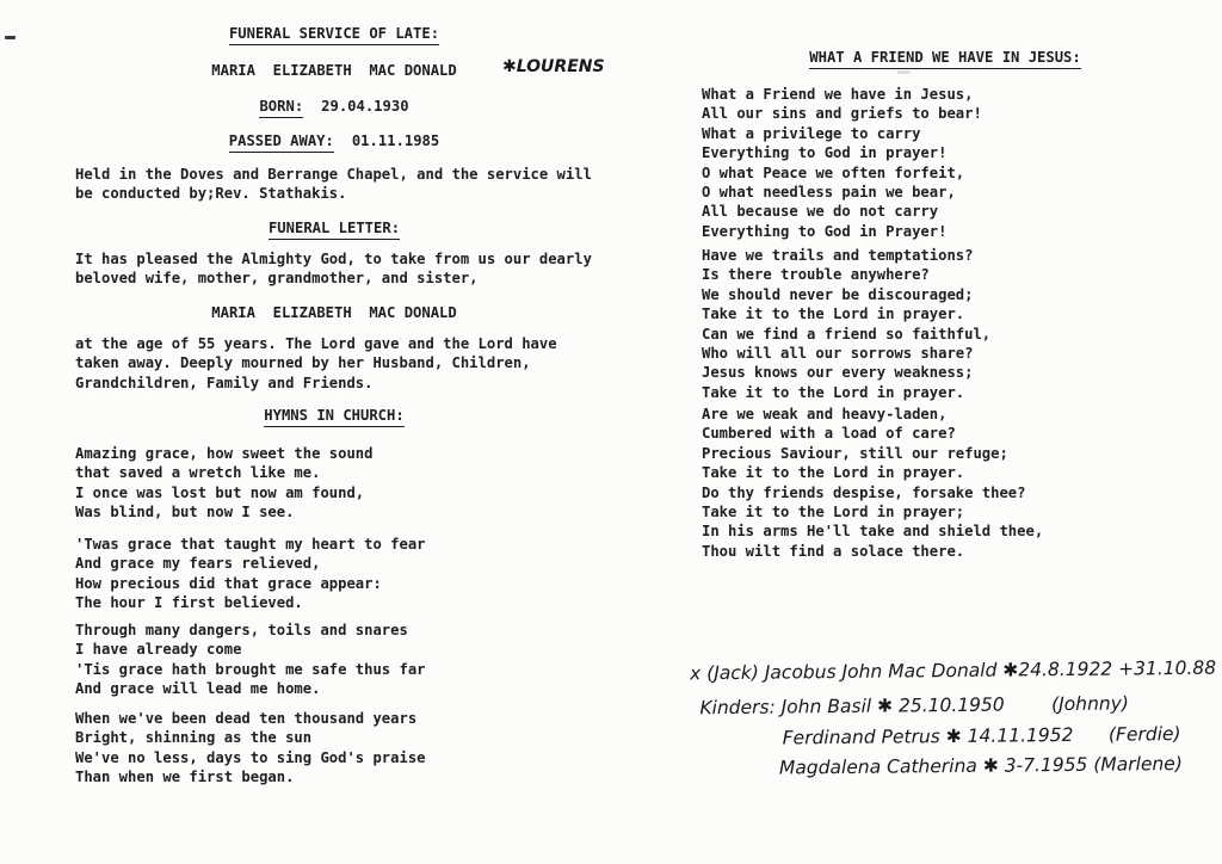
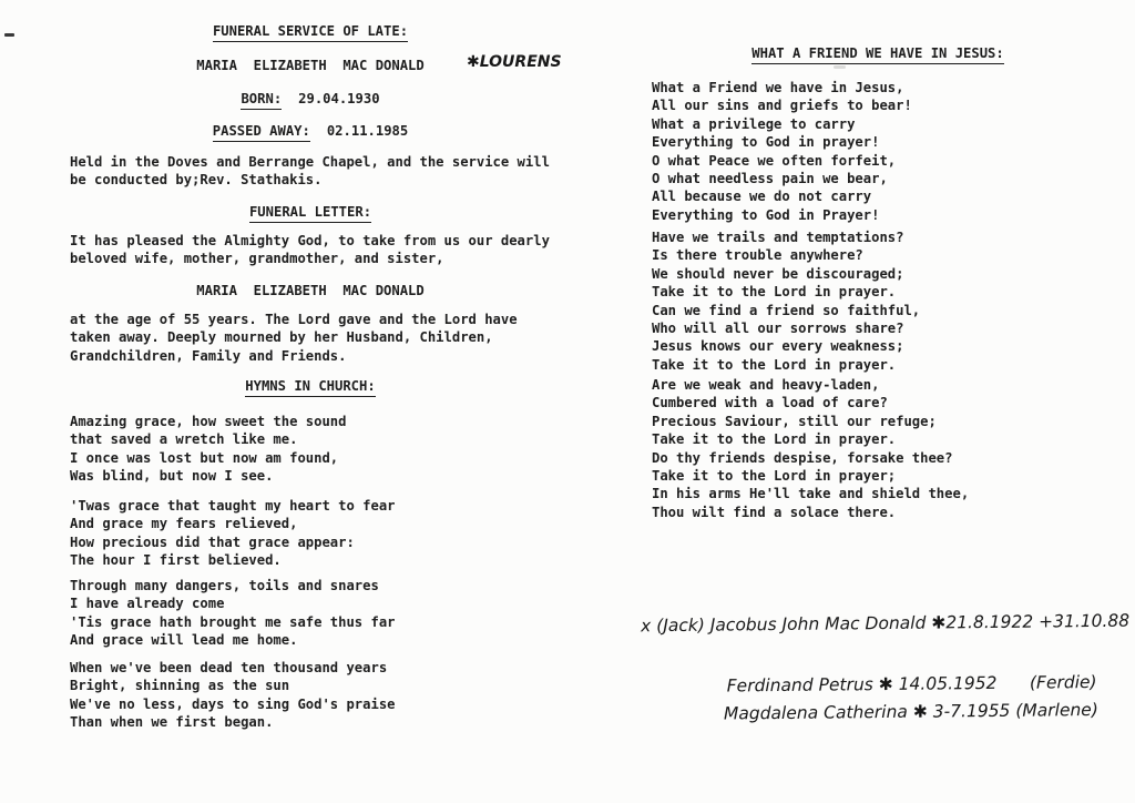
  FUNERAL SERVICE OF LATE:
  MARIA ELIZABETH MAC DONALD
  ✱LOURENS
  BORN: 29.04.1930
- PASSED AWAY: 01.11.1985
+ PASSED AWAY: 02.11.1985
  Held in the Doves and Berrange Chapel, and the service will
  be conducted by;Rev. Stathakis.
  FUNERAL LETTER:
  It has pleased the Almighty God, to take from us our dearly
  beloved wife, mother, grandmother, and sister,
  MARIA ELIZABETH MAC DONALD
  at the age of 55 years. The Lord gave and the Lord have
  taken away. Deeply mourned by her Husband, Children,
  Grandchildren, Family and Friends.
  HYMNS IN CHURCH:
  Amazing grace, how sweet the sound
  that saved a wretch like me.
  I once was lost but now am found,
  Was blind, but now I see.
  'Twas grace that taught my heart to fear
  And grace my fears relieved,
  How precious did that grace appear:
  The hour I first believed.
  Through many dangers, toils and snares
  I have already come
  'Tis grace hath brought me safe thus far
  And grace will lead me home.
  When we've been dead ten thousand years
  Bright, shinning as the sun
  We've no less, days to sing God's praise
  Than when we first began.
  WHAT A FRIEND WE HAVE IN JESUS:
  What a Friend we have in Jesus,
  All our sins and griefs to bear!
  What a privilege to carry
  Everything to God in prayer!
  O what Peace we often forfeit,
  O what needless pain we bear,
  All because we do not carry
  Everything to God in Prayer!
  Have we trails and temptations?
  Is there trouble anywhere?
  We should never be discouraged;
  Take it to the Lord in prayer.
  Can we find a friend so faithful,
  Who will all our sorrows share?
  Jesus knows our every weakness;
  Take it to the Lord in prayer.
  Are we weak and heavy-laden,
  Cumbered with a load of care?
  Precious Saviour, still our refuge;
  Take it to the Lord in prayer.
  Do thy friends despise, forsake thee?
  Take it to the Lord in prayer;
  In his arms He'll take and shield thee,
  Thou wilt find a solace there.
- x (Jack) Jacobus John Mac Donald ✱24.8.1922 +31.10.88
+ x (Jack) Jacobus John Mac Donald ✱21.8.1922 +31.10.88
- Kinders: John Basil ✱ 25.10.1950 (Johnny)
- Ferdinand Petrus ✱ 14.11.1952 (Ferdie)
+ Ferdinand Petrus ✱ 14.05.1952 (Ferdie)
  Magdalena Catherina ✱ 3-7.1955 (Marlene)
